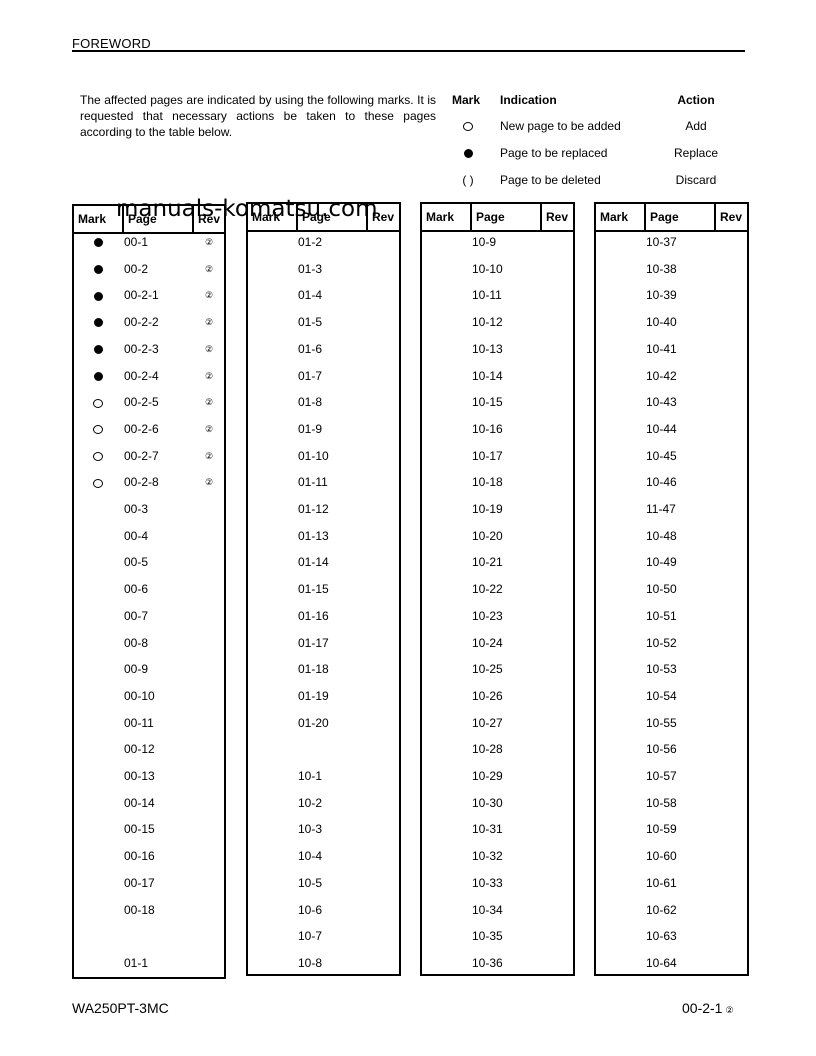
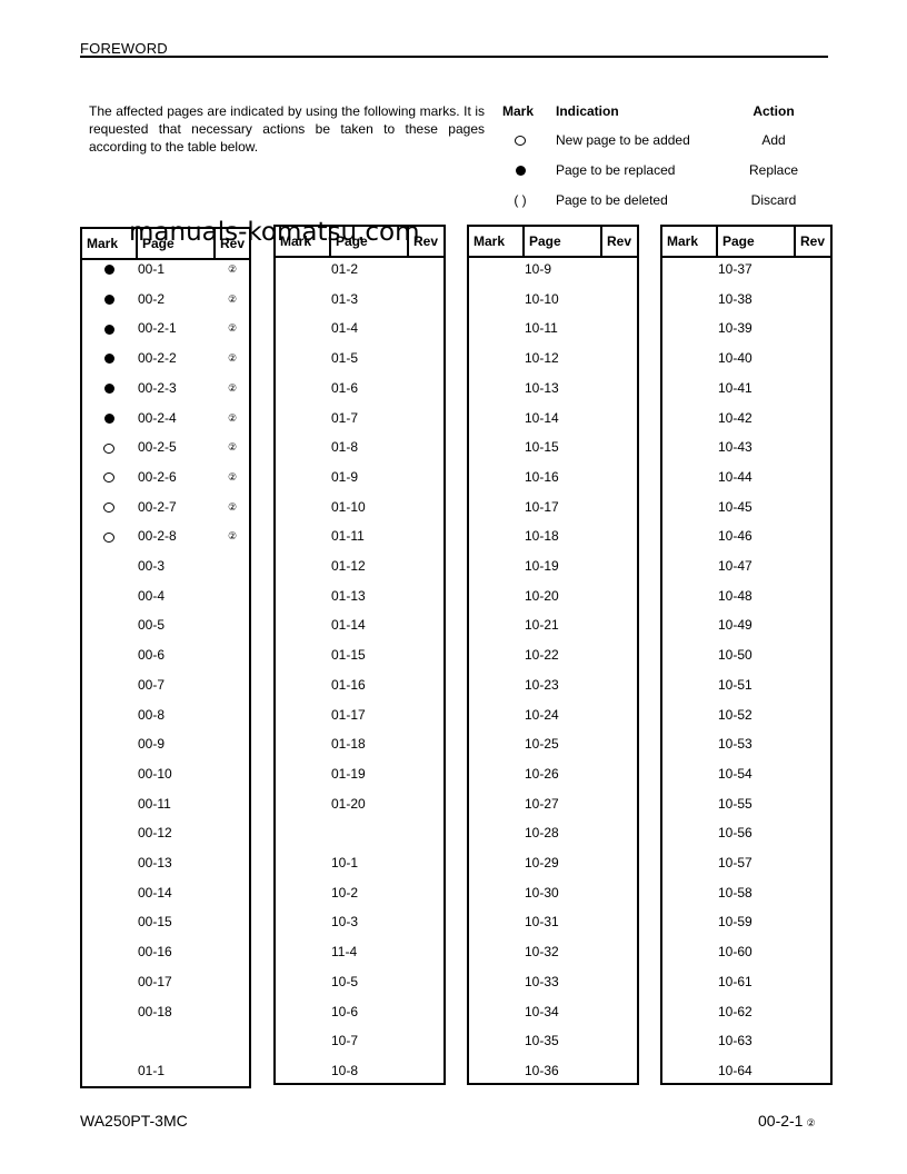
  FOREWORD
  The affected pages are indicated by using the following marks. It is requested that necessary actions be taken to these pages according to the table below.
  Mark
  Indication
  Action
  New page to be added
  Add
  Page to be replaced
  Replace
  ( )
  Page to be deleted
  Discard
  Mark
  Page
  Rev
  00-1
  ②
  00-2
  ②
  00-2-1
  ②
  00-2-2
  ②
  00-2-3
  ②
  00-2-4
  ②
  00-2-5
  ②
  00-2-6
  ②
  00-2-7
  ②
  00-2-8
  ②
  00-3
  00-4
  00-5
  00-6
  00-7
  00-8
  00-9
  00-10
  00-11
  00-12
  00-13
  00-14
  00-15
  00-16
  00-17
  00-18
  01-1
  Mark
  Page
  Rev
  01-2
  01-3
  01-4
  01-5
  01-6
  01-7
  01-8
  01-9
  01-10
  01-11
  01-12
  01-13
  01-14
  01-15
  01-16
  01-17
  01-18
  01-19
  01-20
  10-1
  10-2
  10-3
- 10-4
+ 11-4
  10-5
  10-6
  10-7
  10-8
  Mark
  Page
  Rev
  10-9
  10-10
  10-11
  10-12
  10-13
  10-14
  10-15
  10-16
  10-17
  10-18
  10-19
  10-20
  10-21
  10-22
  10-23
  10-24
  10-25
  10-26
  10-27
  10-28
  10-29
  10-30
  10-31
  10-32
  10-33
  10-34
  10-35
  10-36
  Mark
  Page
  Rev
  10-37
  10-38
  10-39
  10-40
  10-41
  10-42
  10-43
  10-44
  10-45
  10-46
- 11-47
+ 10-47
  10-48
  10-49
  10-50
  10-51
  10-52
  10-53
  10-54
  10-55
  10-56
  10-57
  10-58
  10-59
  10-60
  10-61
  10-62
  10-63
  10-64
  manuals-komatsu.com
  WA250PT-3MC
  00-2-1 ②
